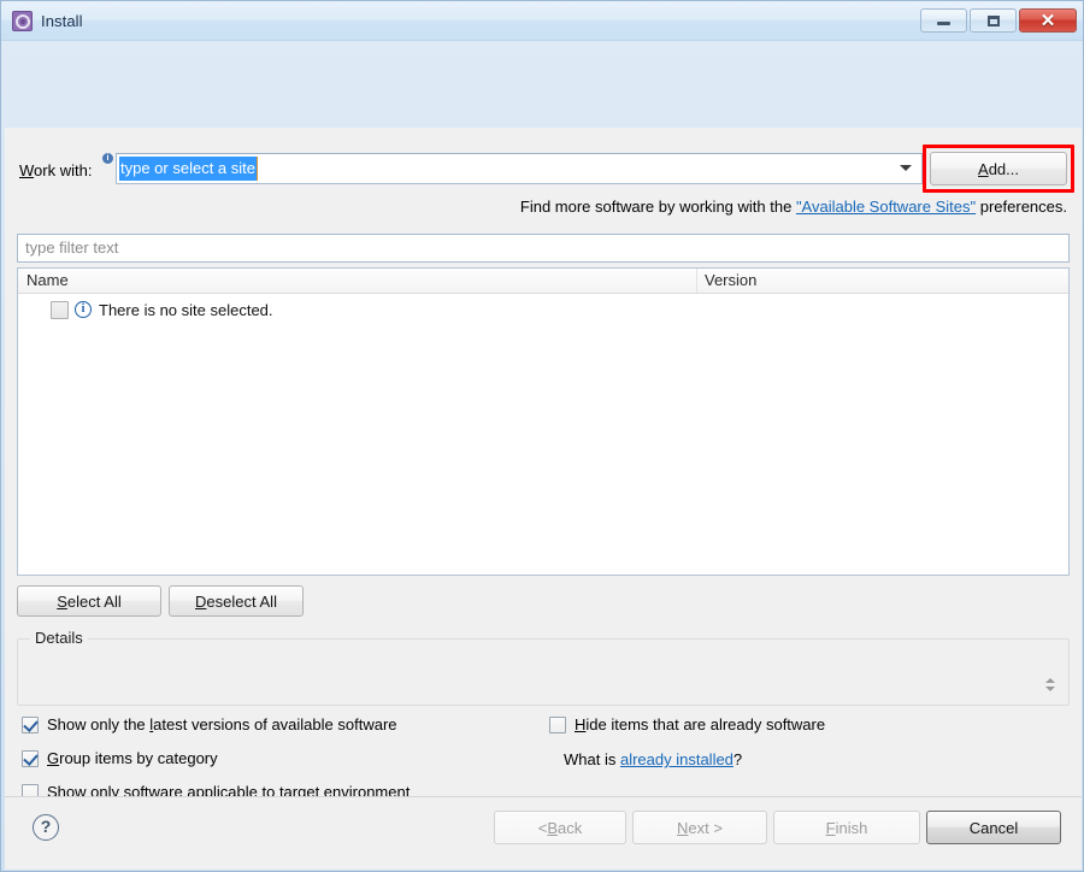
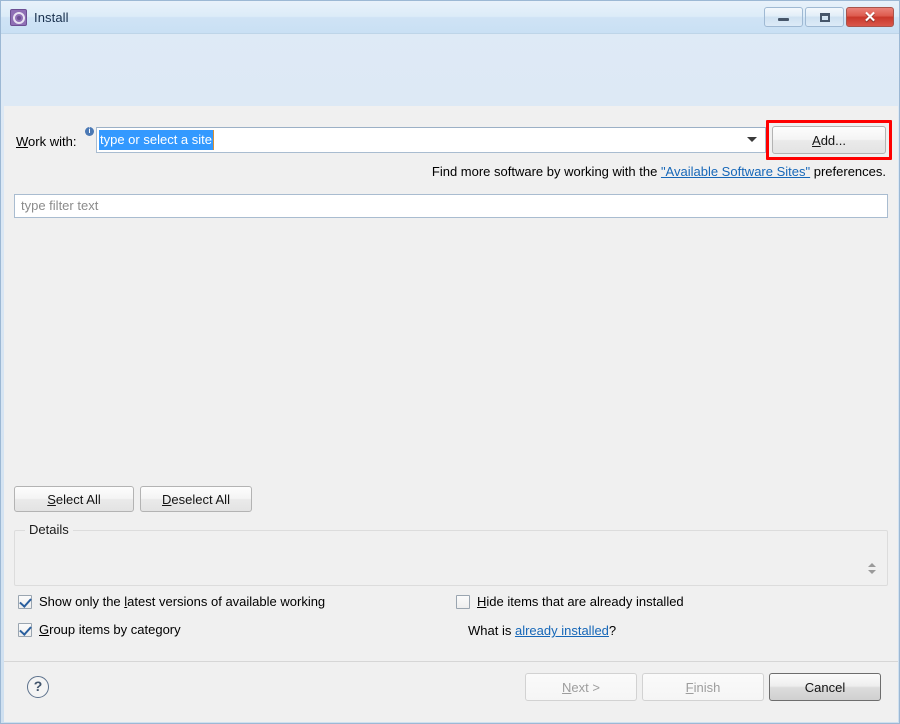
  Install
  ✕
  Work with:
  type or select a site
  A
  dd...
  Find more software by working with the "Available Software Sites" preferences.
  type filter text
- Name
- Version
- i
- There is no site selected.
  S
  elect All
  D
  eselect All
  Details
- Show only the latest versions of available software
+ Show only the latest versions of available working
  Group items by category
- Show only software applicable to target environment
- Hide items that are already software
+ Hide items that are already installed
  What is already installed?
  ?
- <
- B
- ack
  N
  ext >
  F
  inish
  Cancel
